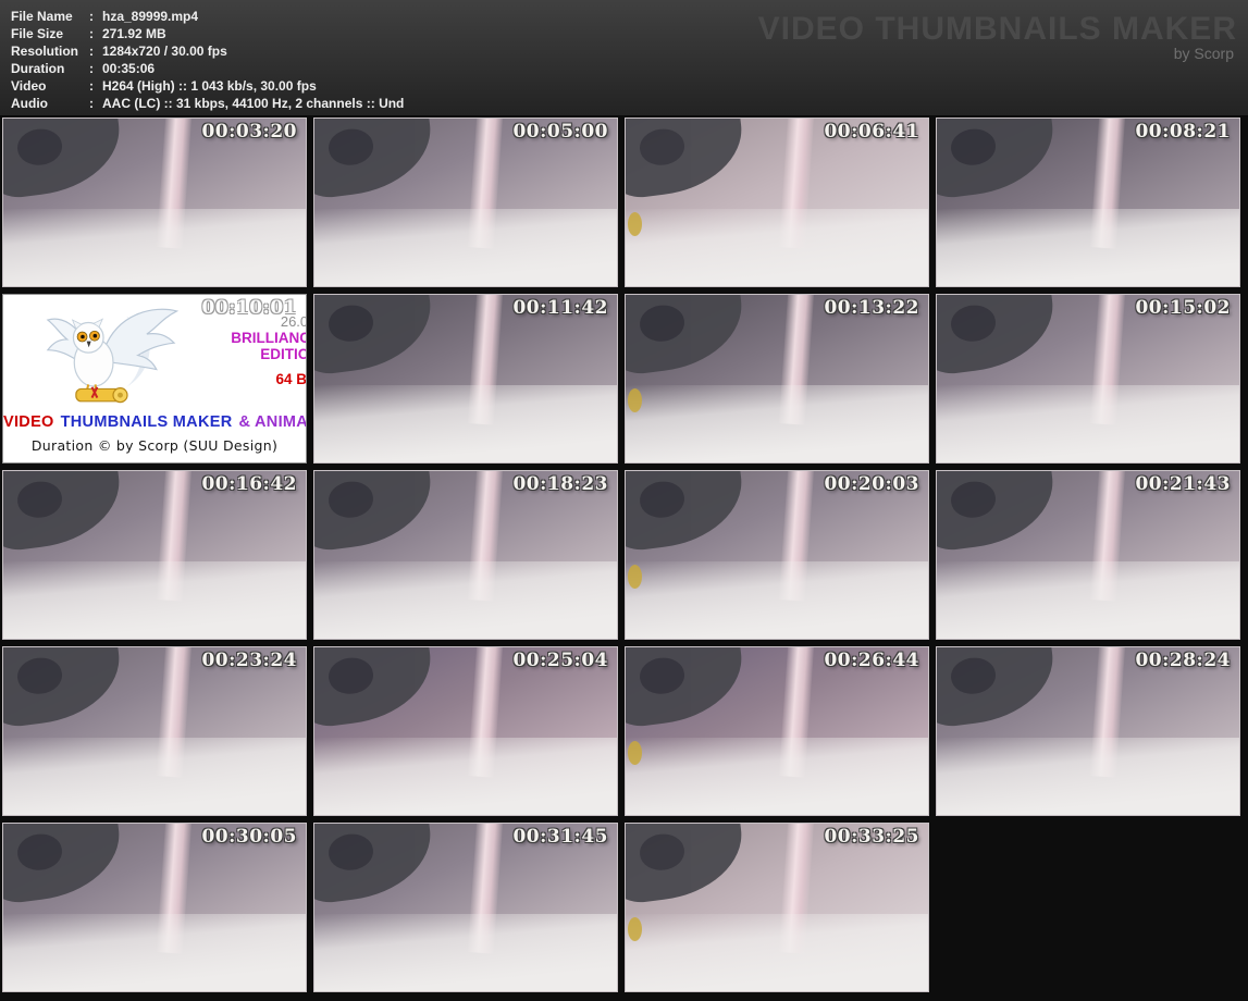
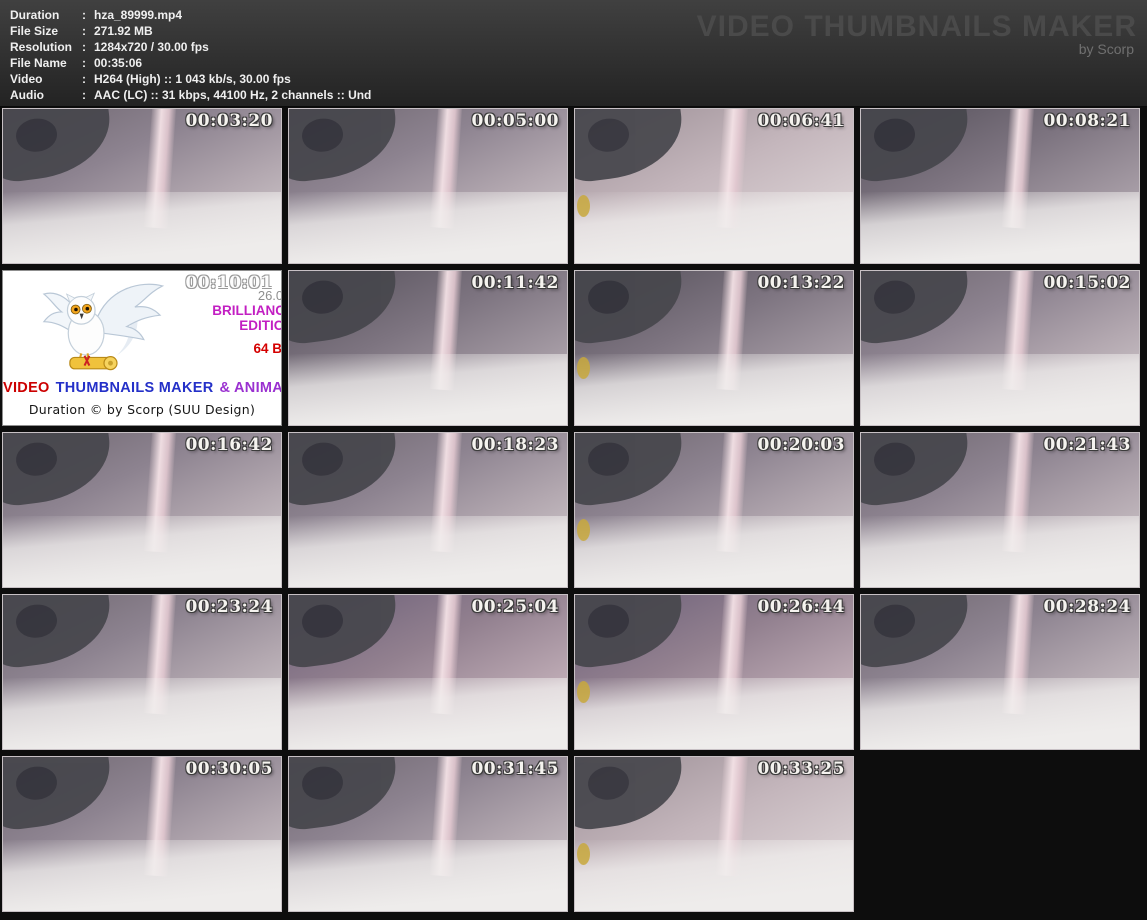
- File Name
+ Duration
  :
  hza_89999.mp4
  File Size
  :
  271.92 MB
  Resolution
  :
  1284x720 / 30.00 fps
- Duration
+ File Name
  :
  00:35:06
  Video
  :
  H264 (High) :: 1 043 kb/s, 30.00 fps
  Audio
  :
  AAC (LC) :: 31 kbps, 44100 Hz, 2 channels :: Und
  by Scorp
  00:03:20
  00:05:00
  00:06:41
  00:08:21
  00:10:01
  BRILLIANC
  EDITIO
  VIDEO THUMBNAILS MAKER & ANIMA
  Duration © by Scorp (SUU Design)
  00:11:42
  00:13:22
  00:15:02
  00:16:42
  00:18:23
  00:20:03
  00:21:43
  00:23:24
  00:25:04
  00:26:44
  00:28:24
  00:30:05
  00:31:45
  00:33:25
